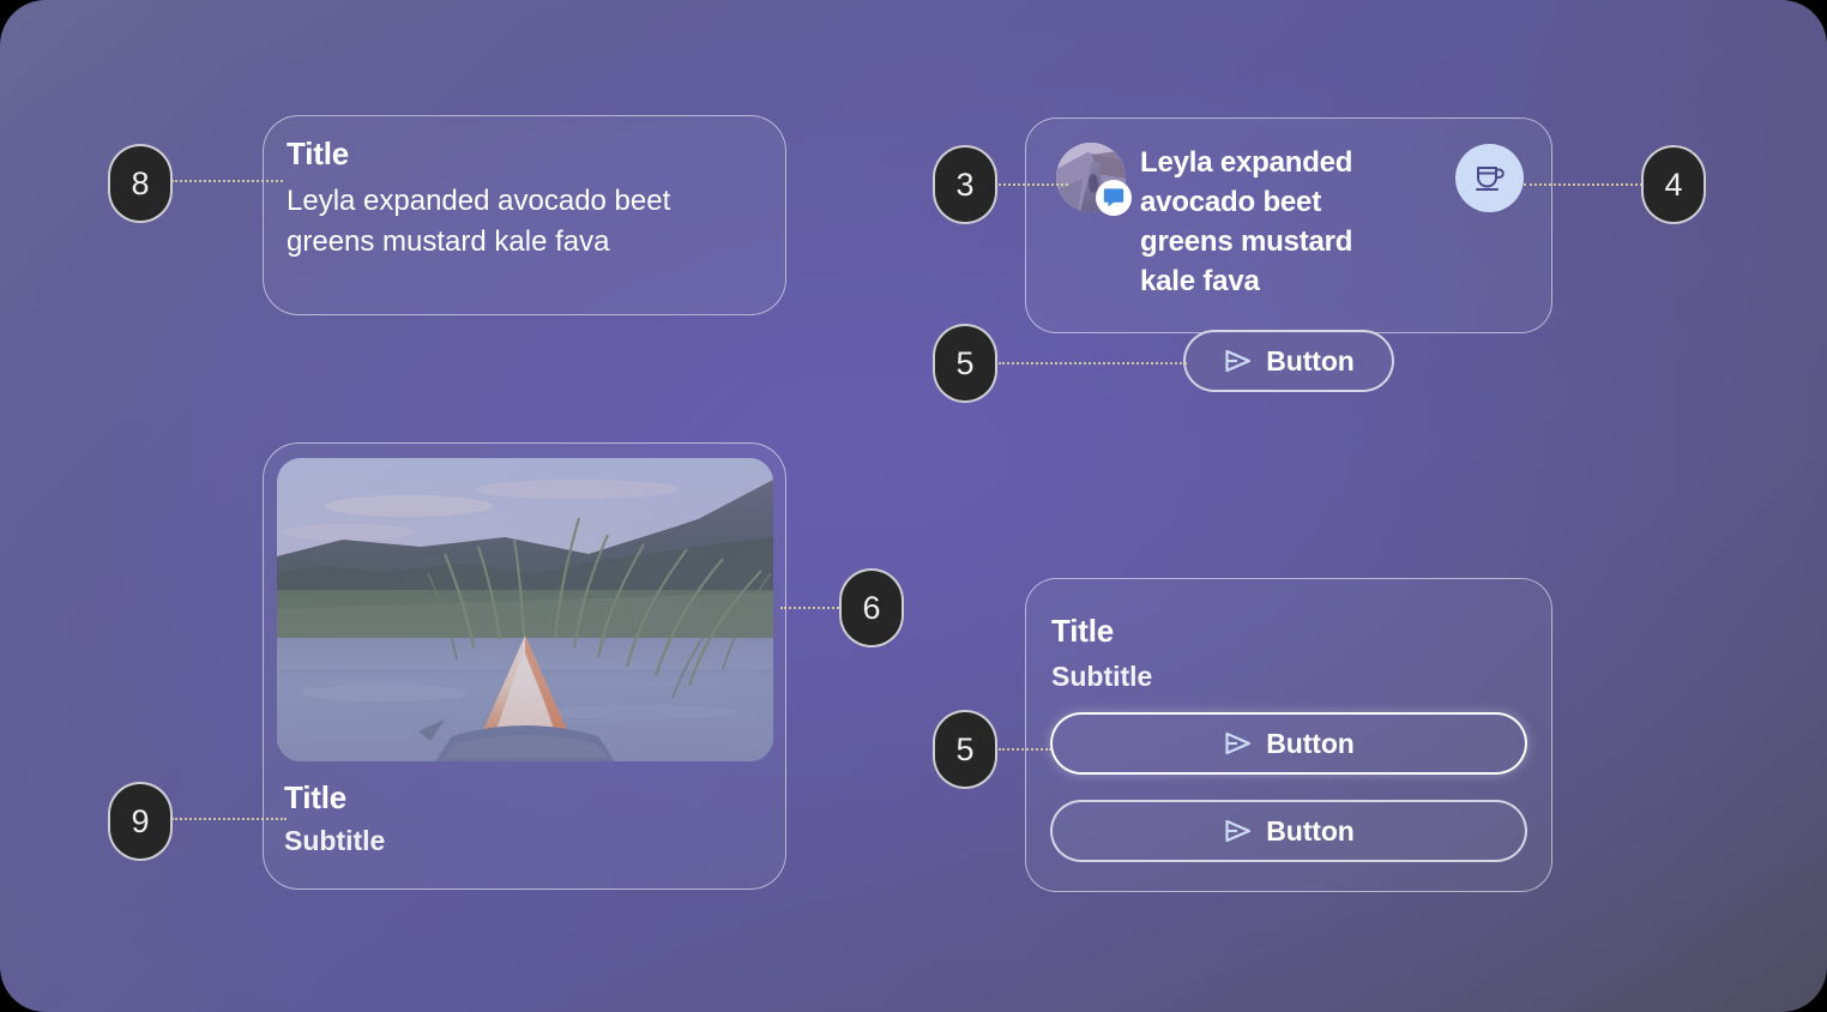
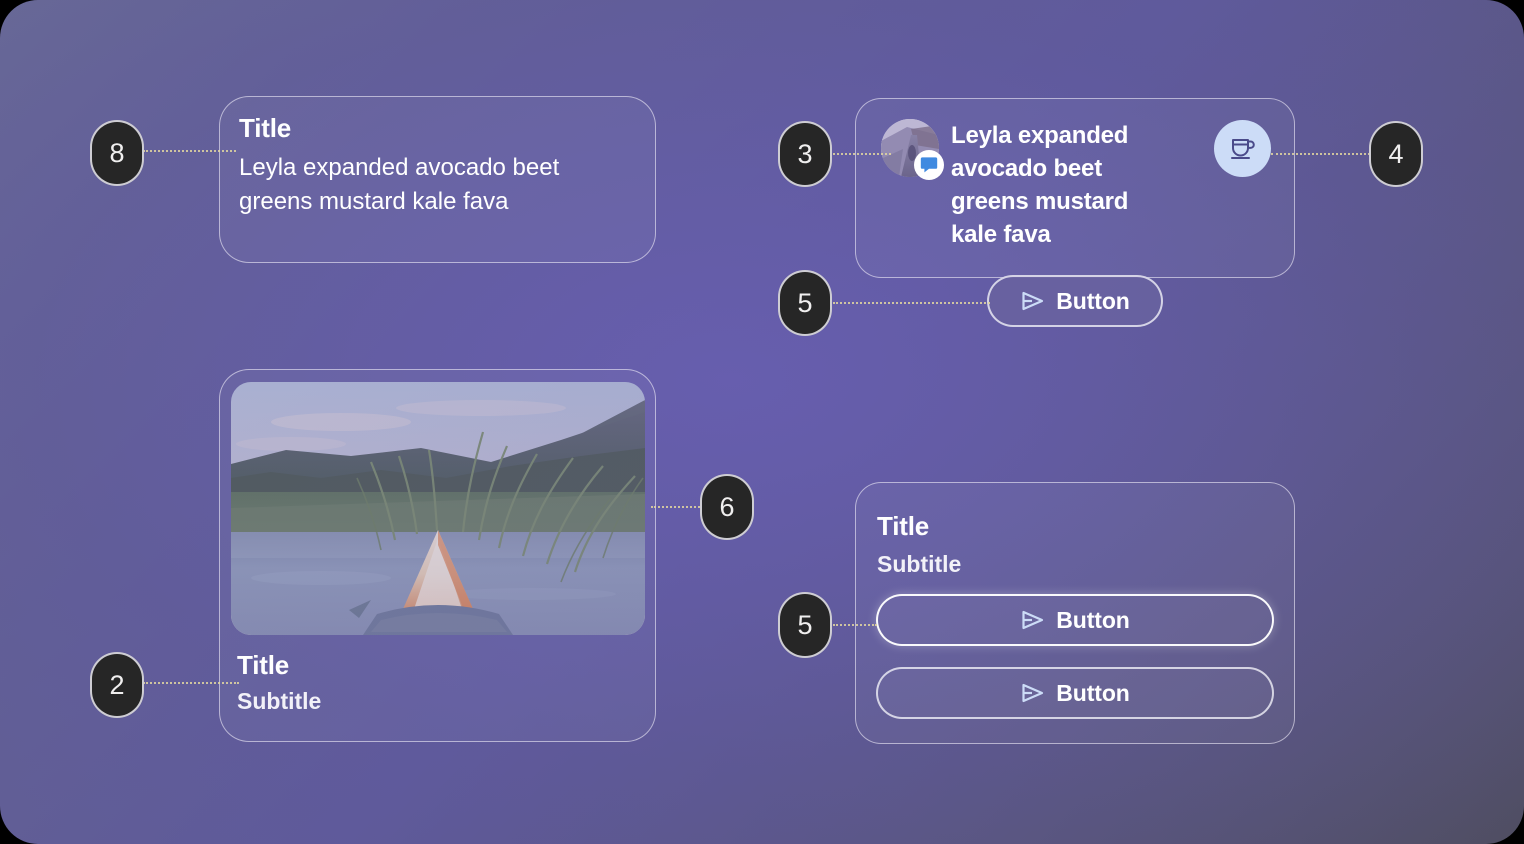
  Title
  Leyla expanded avocado beet greens mustard kale fava
  Title
  Subtitle
  Leyla expanded avocado beet greens mustard kale fava
  Button
  Title
  Subtitle
  Button
  Button
  8
- 9
+ 2
  3
  4
  5
  5
  6
